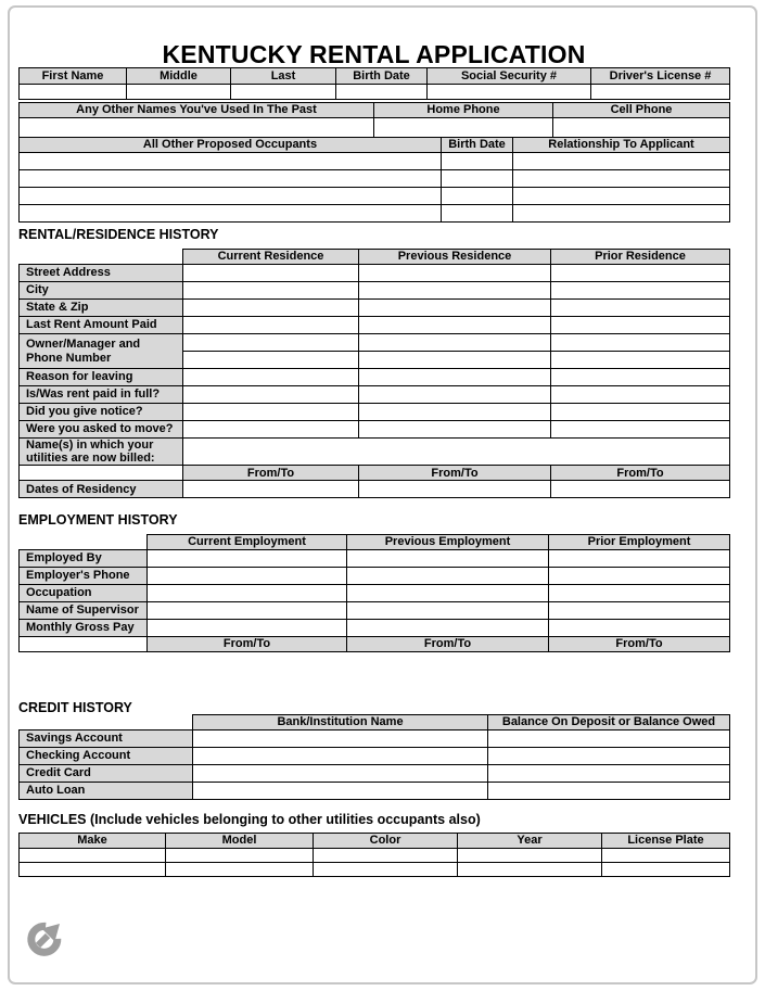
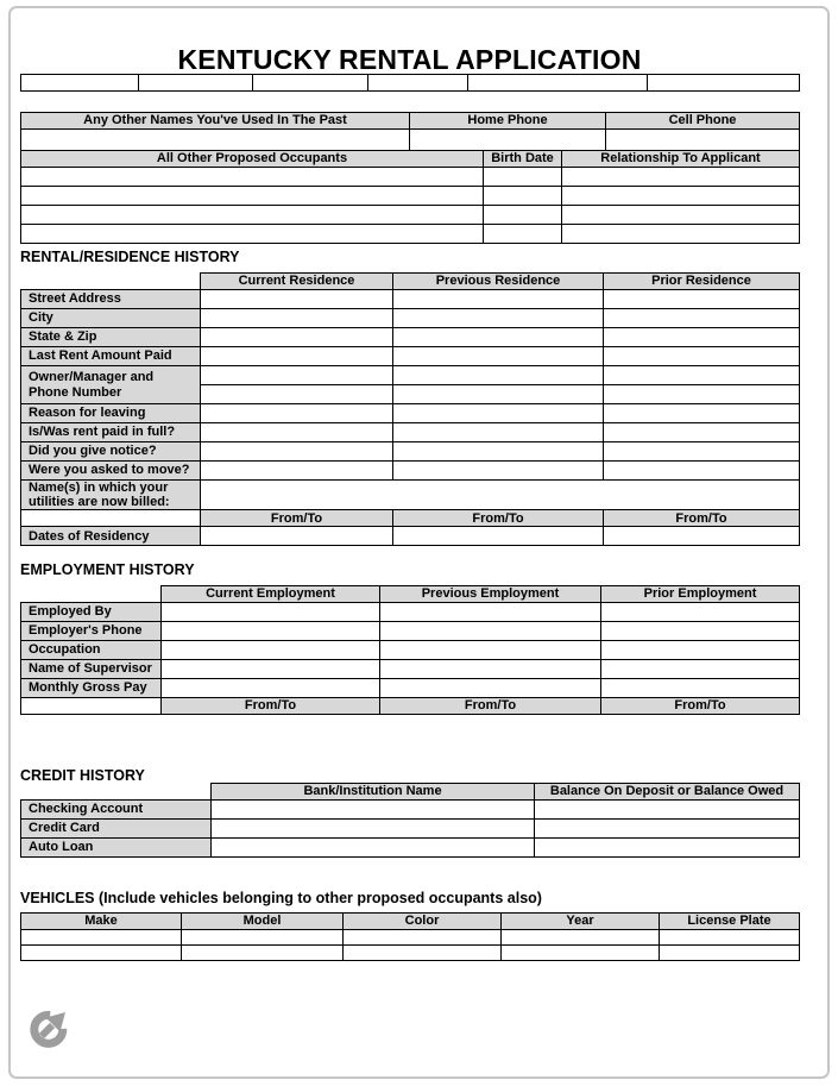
  KENTUCKY RENTAL APPLICATION
- First Name	Middle	Last	Birth Date	Social Security #	Driver's License #
  Any Other Names You've Used In The Past	Home Phone	Cell Phone
  All Other Proposed Occupants	Birth Date	Relationship To Applicant
  RENTAL/RESIDENCE HISTORY
  	Current Residence	Previous Residence	Prior Residence
  Street Address
  City
  State & Zip
  Last Rent Amount Paid
  Owner/Manager and Phone Number
  Reason for leaving
  Is/Was rent paid in full?
  Did you give notice?
  Were you asked to move?
  Name(s) in which your utilities are now billed:
  	From/To	From/To	From/To
  Dates of Residency
  EMPLOYMENT HISTORY
  	Current Employment	Previous Employment	Prior Employment
  Employed By
  Employer's Phone
  Occupation
  Name of Supervisor
  Monthly Gross Pay
  	From/To	From/To	From/To
  CREDIT HISTORY
  	Bank/Institution Name	Balance On Deposit or Balance Owed
- Savings Account
  Checking Account
  Credit Card
  Auto Loan
- VEHICLES (Include vehicles belonging to other utilities occupants also)
+ VEHICLES (Include vehicles belonging to other proposed occupants also)
  Make	Model	Color	Year	License Plate
